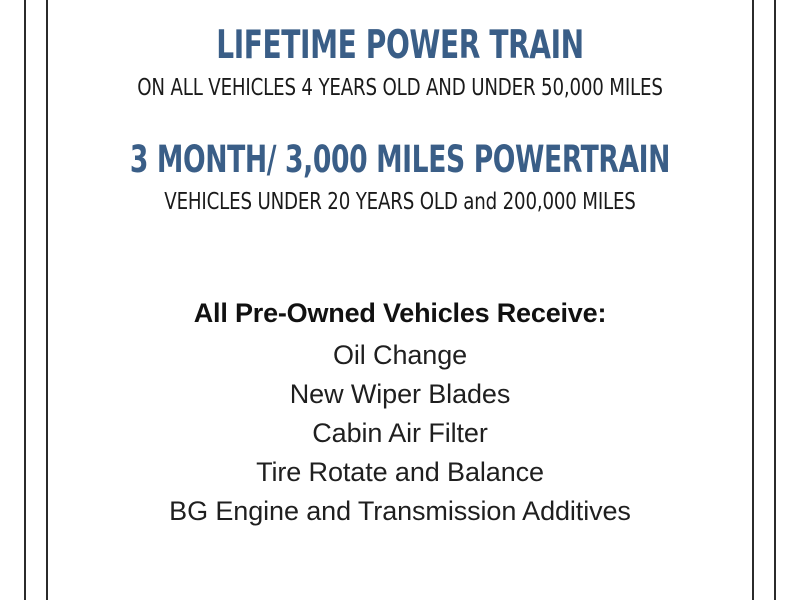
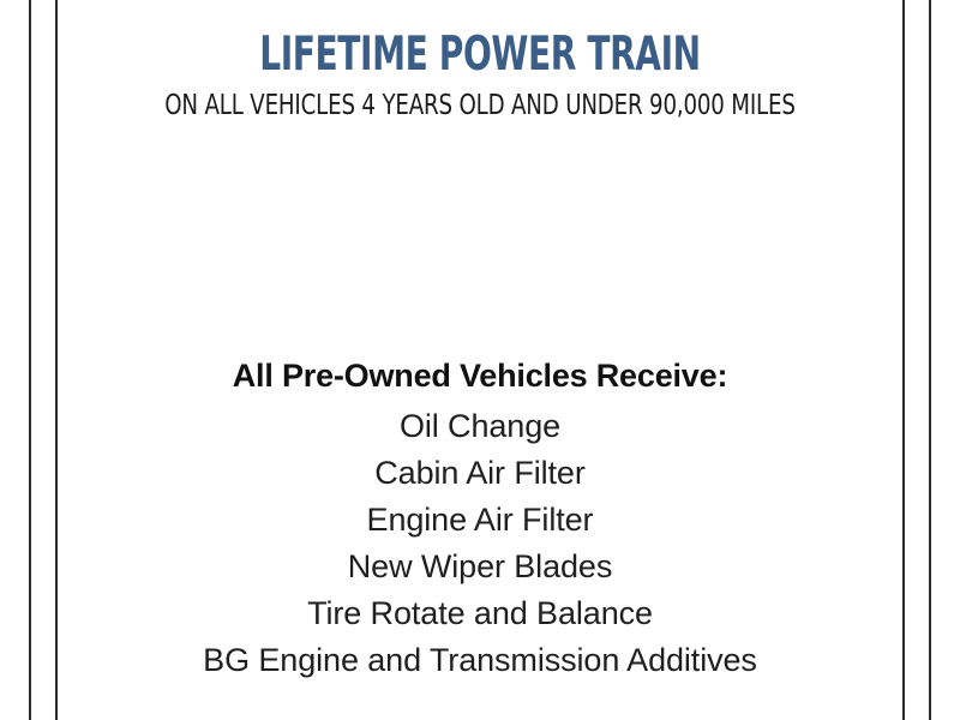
  LIFETIME POWER TRAIN
- ON ALL VEHICLES 4 YEARS OLD AND UNDER 50,000 MILES
+ ON ALL VEHICLES 4 YEARS OLD AND UNDER 90,000 MILES
- 3 MONTH/ 3,000 MILES POWERTRAIN
- VEHICLES UNDER 20 YEARS OLD and 200,000 MILES
  All Pre-Owned Vehicles Receive:
  Oil Change
- New Wiper Blades
+ Cabin Air Filter
+ Engine Air Filter
- Cabin Air Filter
+ New Wiper Blades
  Tire Rotate and Balance
  BG Engine and Transmission Additives
